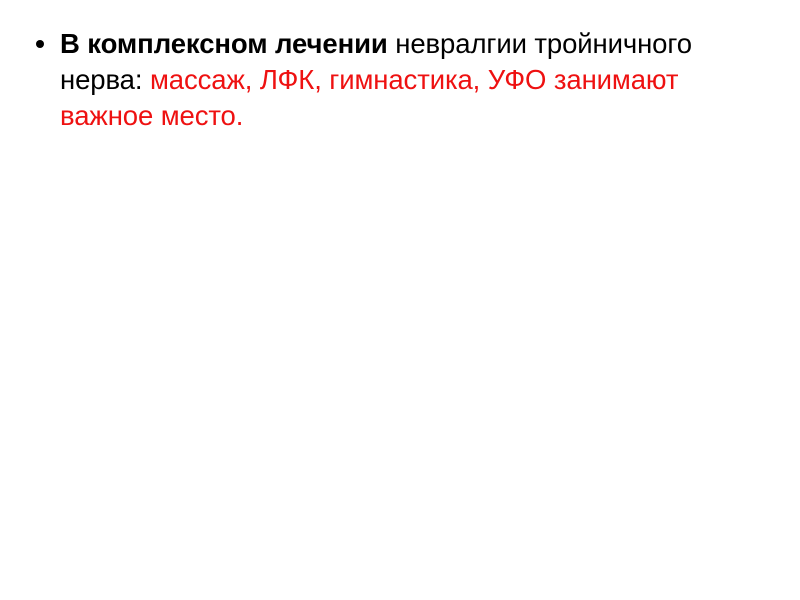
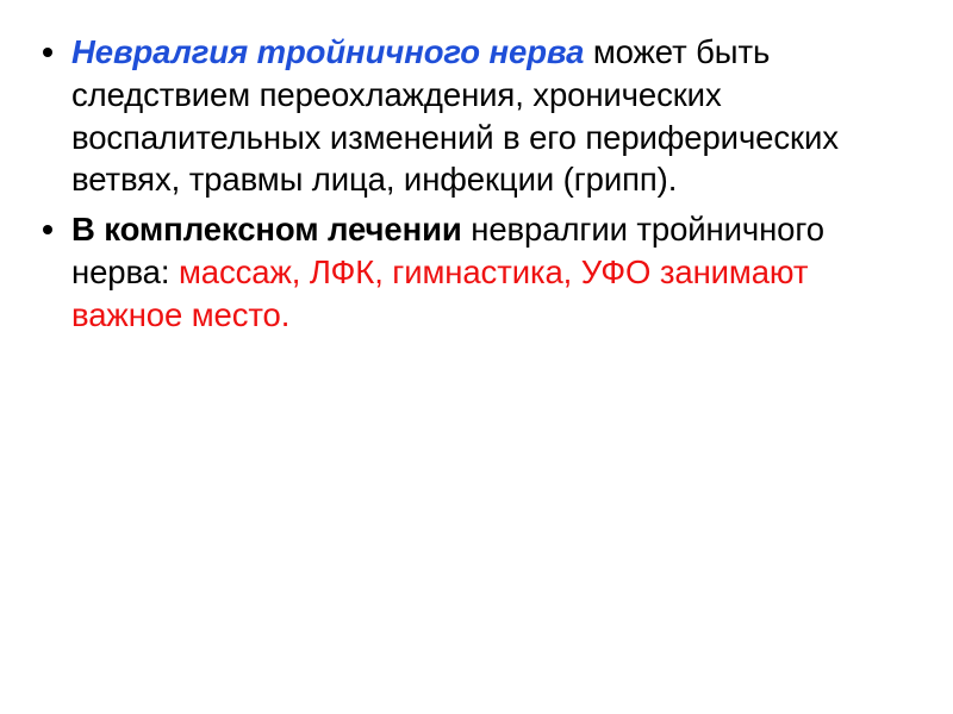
+ Невралгия тройничного нерва может быть следствием переохлаждения, хронических воспалительных изменений в его периферических ветвях, травмы лица, инфекции (грипп).
  В комплексном лечении невралгии тройничного нерва: массаж, ЛФК, гимнастика, УФО занимают важное место.
